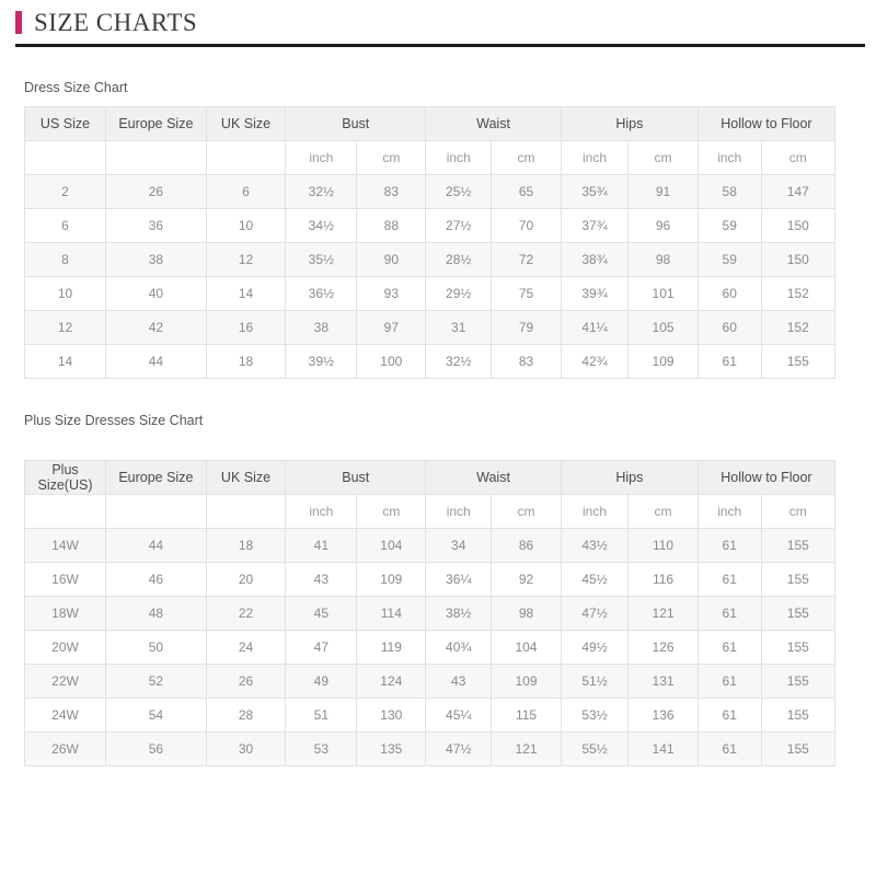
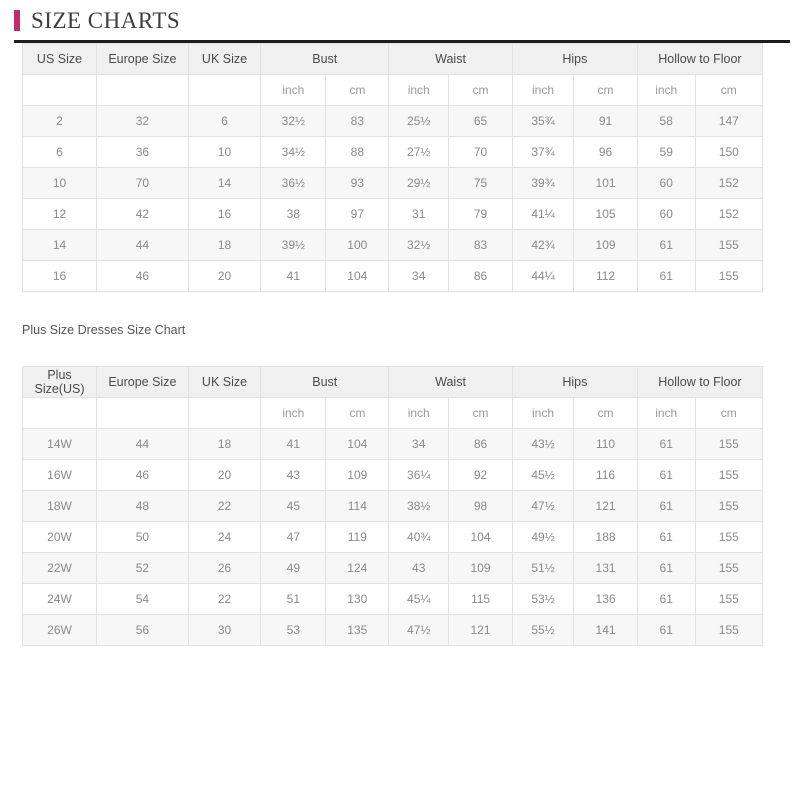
  SIZE CHARTS
- Dress Size Chart
  US Size	Europe Size	UK Size	Bust	Waist	Hips	Hollow to Floor
  			inch	cm	inch	cm	inch	cm	inch	cm
- 2	26	6	32½	83	25½	65	35¾	91	58	147
+ 2	32	6	32½	83	25½	65	35¾	91	58	147
  6	36	10	34½	88	27½	70	37¾	96	59	150
- 8	38	12	35½	90	28½	72	38¾	98	59	150
- 10	40	14	36½	93	29½	75	39¾	101	60	152
+ 10	70	14	36½	93	29½	75	39¾	101	60	152
  12	42	16	38	97	31	79	41¼	105	60	152
  14	44	18	39½	100	32½	83	42¾	109	61	155
+ 16	46	20	41	104	34	86	44¼	112	61	155
  Plus Size Dresses Size Chart
  Plus Size(US)	Europe Size	UK Size	Bust	Waist	Hips	Hollow to Floor
  			inch	cm	inch	cm	inch	cm	inch	cm
  14W	44	18	41	104	34	86	43½	110	61	155
  16W	46	20	43	109	36¼	92	45½	116	61	155
  18W	48	22	45	114	38½	98	47½	121	61	155
- 20W	50	24	47	119	40¾	104	49½	126	61	155
+ 20W	50	24	47	119	40¾	104	49½	188	61	155
  22W	52	26	49	124	43	109	51½	131	61	155
- 24W	54	28	51	130	45¼	115	53½	136	61	155
+ 24W	54	22	51	130	45¼	115	53½	136	61	155
  26W	56	30	53	135	47½	121	55½	141	61	155
